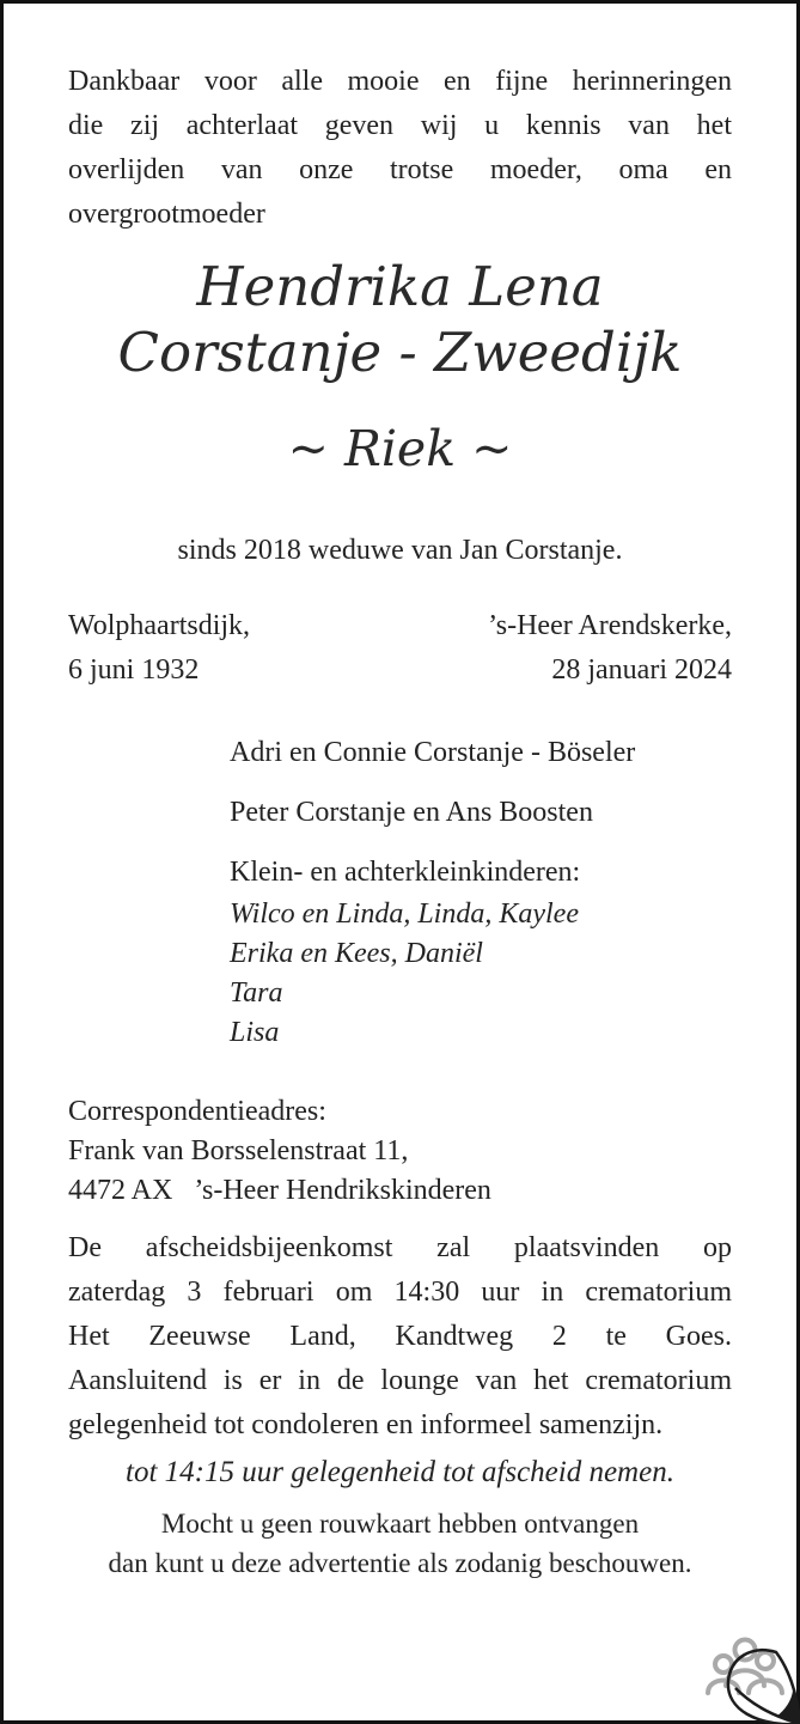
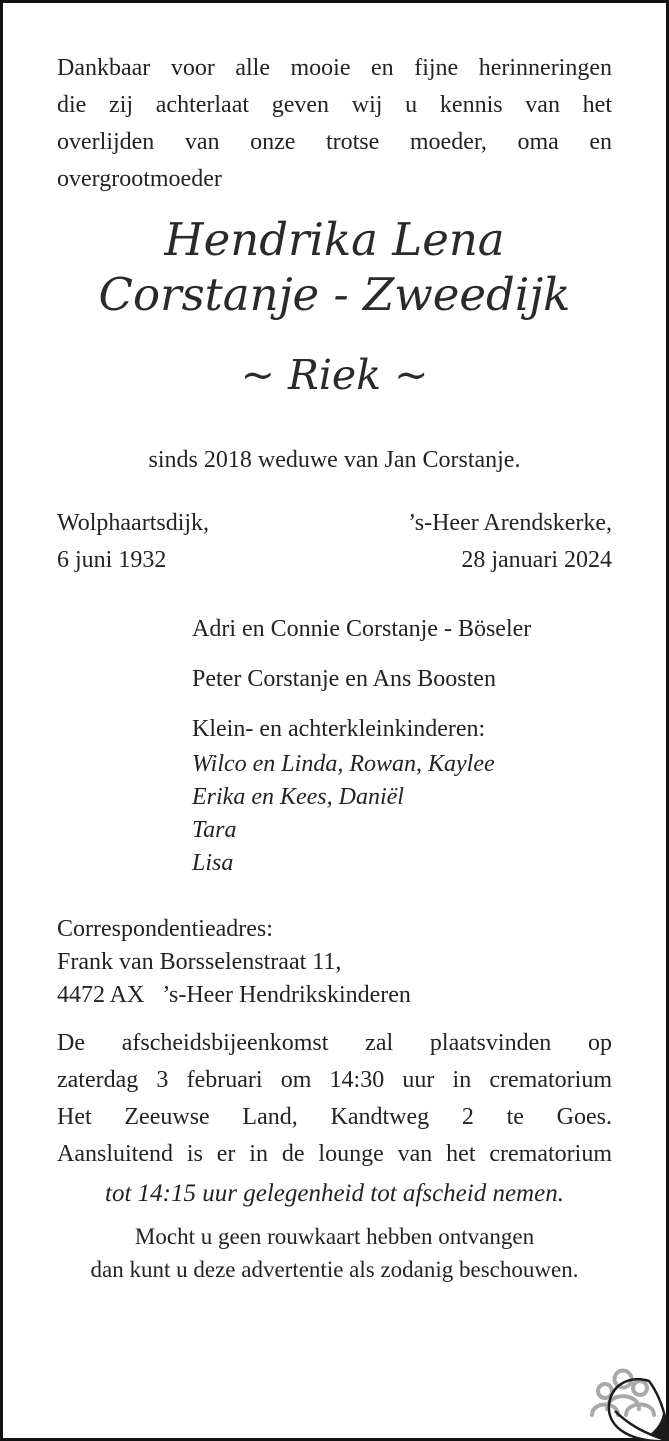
  Dankbaar voor alle mooie en fijne herinneringen
  die zij achterlaat geven wij u kennis van het
  overlijden van onze trotse moeder, oma en
  overgrootmoeder
  Hendrika Lena
  Corstanje - Zweedijk
  ~ Riek ~
  sinds 2018 weduwe van Jan Corstanje.
  Wolphaartsdijk,
  6 juni 1932
  ’s-Heer Arendskerke,
  28 januari 2024
  Adri en Connie Corstanje - Böseler
  Peter Corstanje en Ans Boosten
  Klein- en achterkleinkinderen:
- Wilco en Linda, Linda, Kaylee
+ Wilco en Linda, Rowan, Kaylee
  Erika en Kees, Daniël
  Tara
  Lisa
  Correspondentieadres:
  Frank van Borsselenstraat 11,
  4472 AX ’s-Heer Hendrikskinderen
  De afscheidsbijeenkomst zal plaatsvinden op
  zaterdag 3 februari om 14:30 uur in crematorium
  Het Zeeuwse Land, Kandtweg 2 te Goes.
  Aansluitend is er in de lounge van het crematorium
- gelegenheid tot condoleren en informeel samenzijn.
  tot 14:15 uur gelegenheid tot afscheid nemen.
  Mocht u geen rouwkaart hebben ontvangen
  dan kunt u deze advertentie als zodanig beschouwen.
